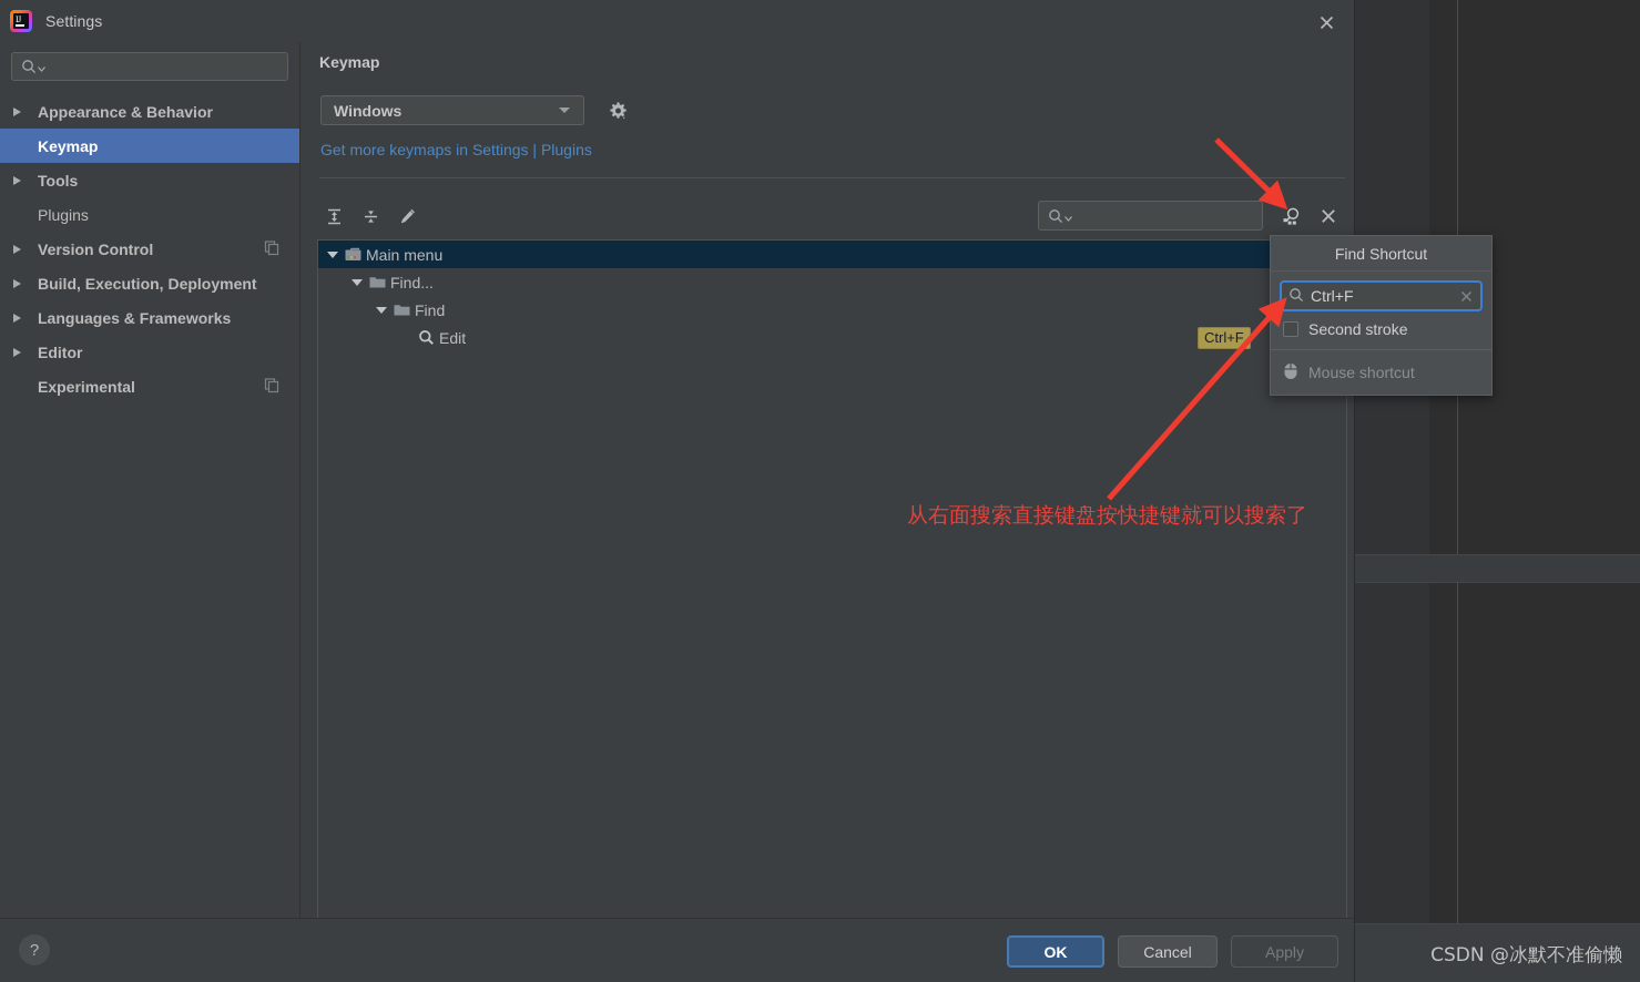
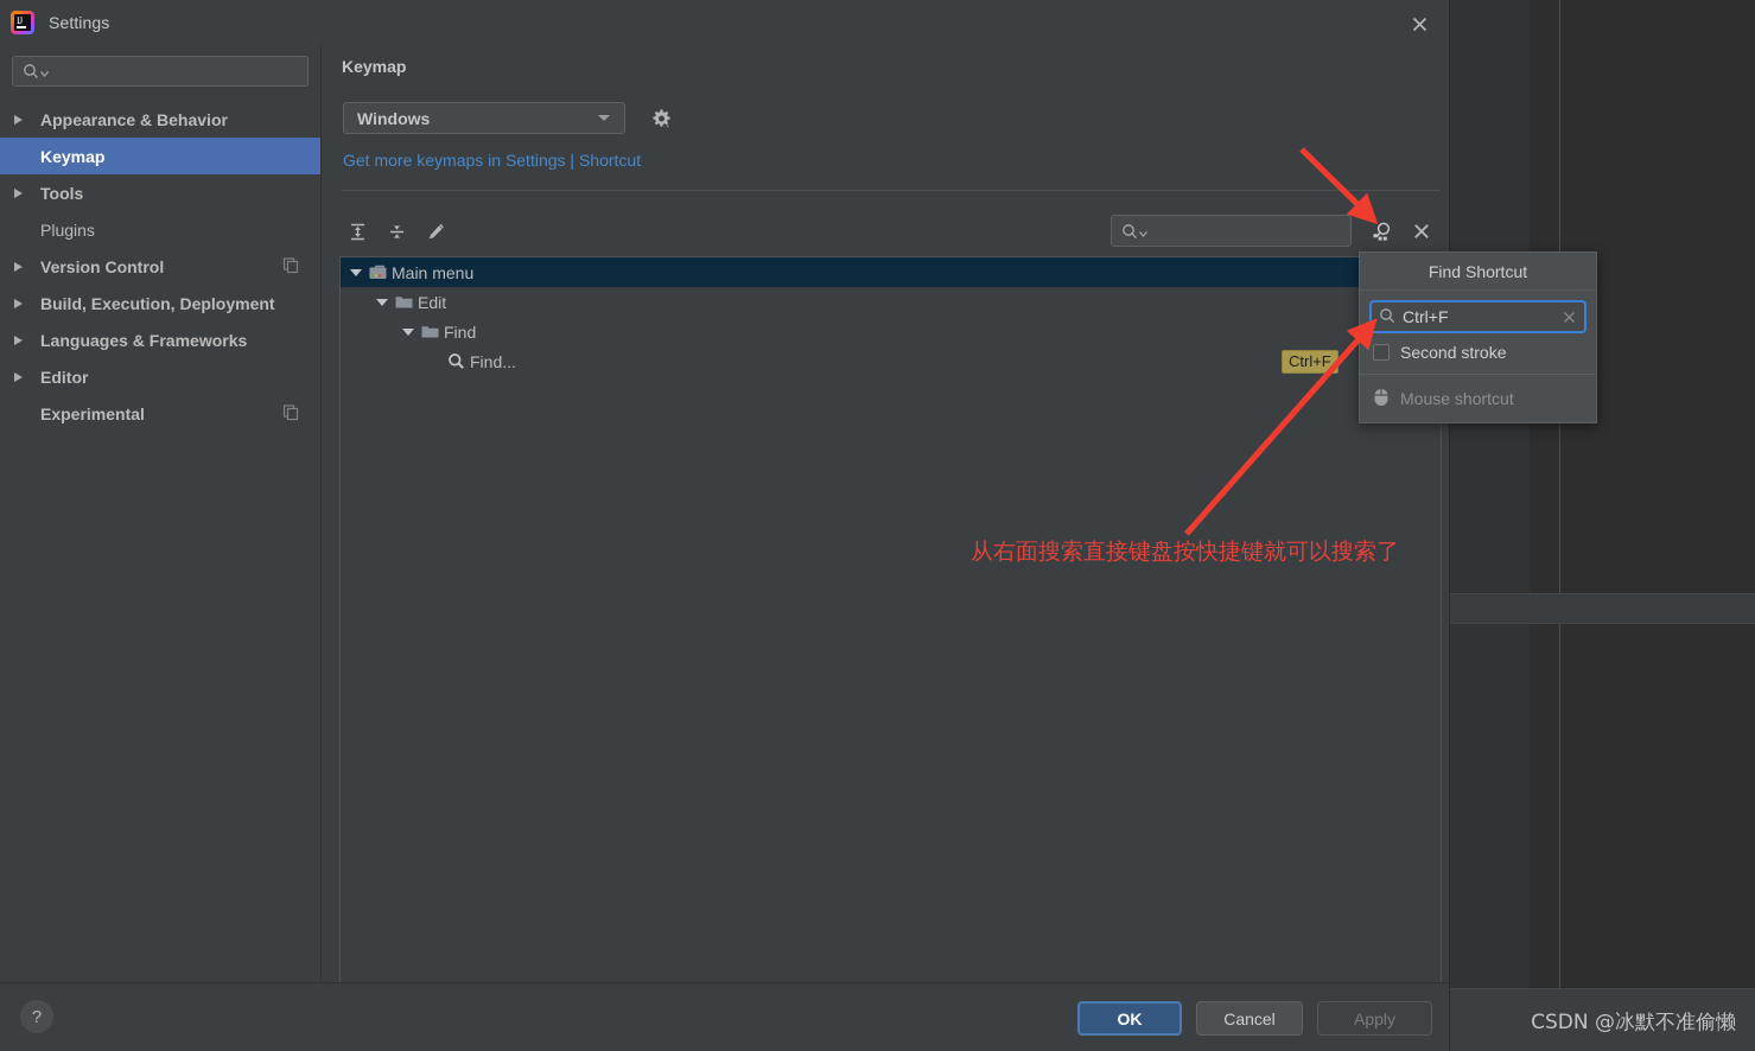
  IJ
  Settings
  Appearance & Behavior
  Keymap
  Tools
  Plugins
  Version Control
  Build, Execution, Deployment
  Languages & Frameworks
  Editor
  Experimental
  Keymap
  Windows
- Get more keymaps in Settings | Plugins
+ Get more keymaps in Settings | Shortcut
  Main menu
- Find...
+ Edit
  Find
- Edit
+ Find...
  Ctrl+F
  ?
  OK
  Cancel
  Apply
  Find Shortcut
  Ctrl+F
  Second stroke
  Mouse shortcut
  从右面搜索直接键盘按快捷键就可以搜索了
  CSDN @冰默不准偷懒
